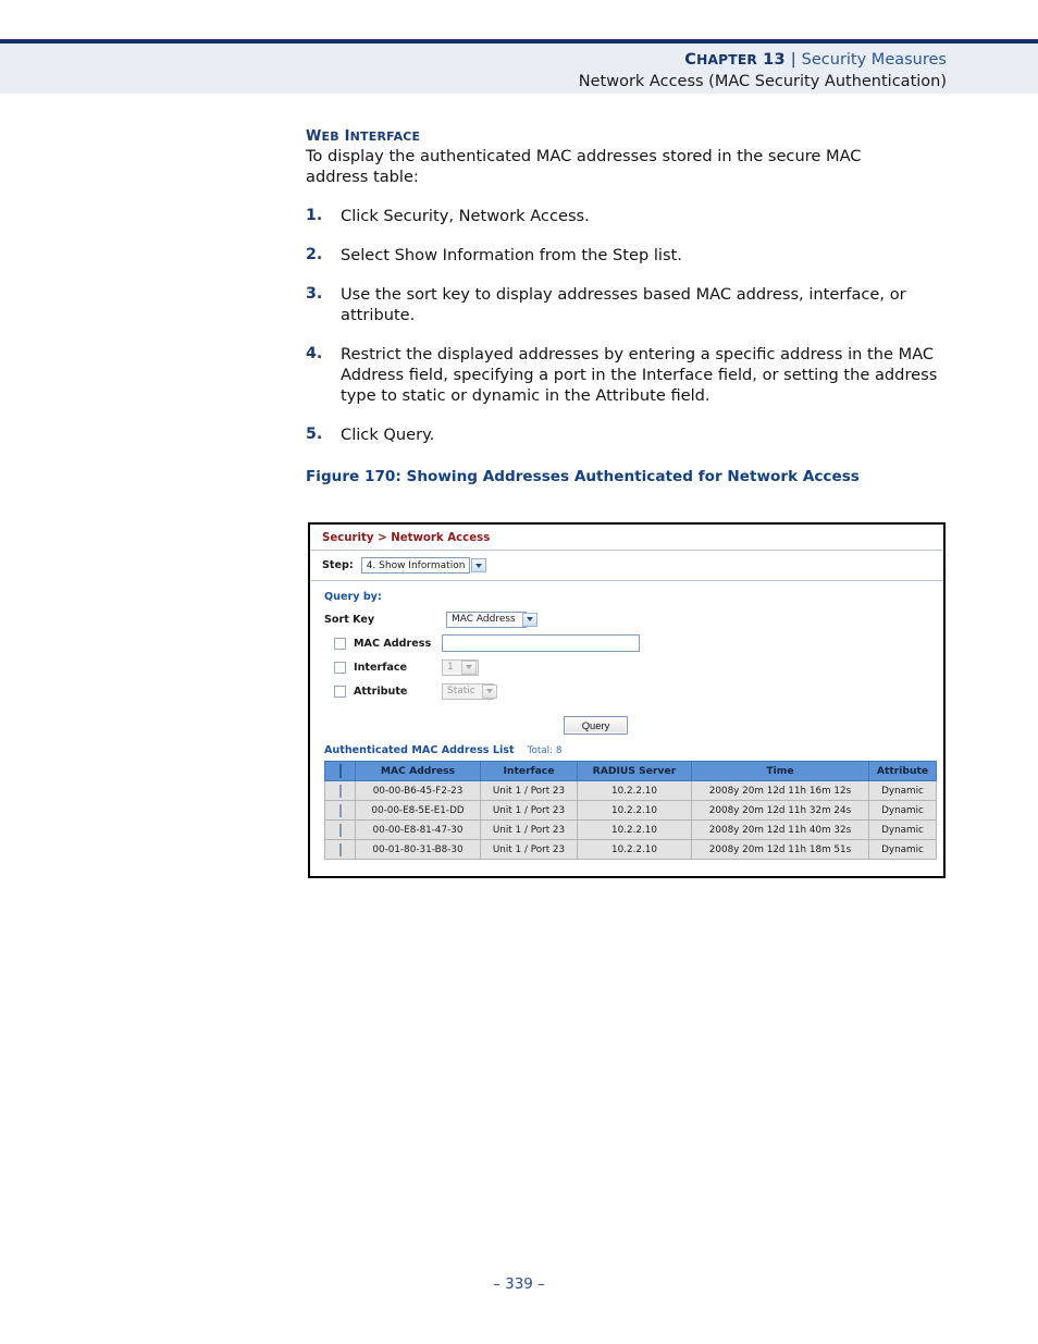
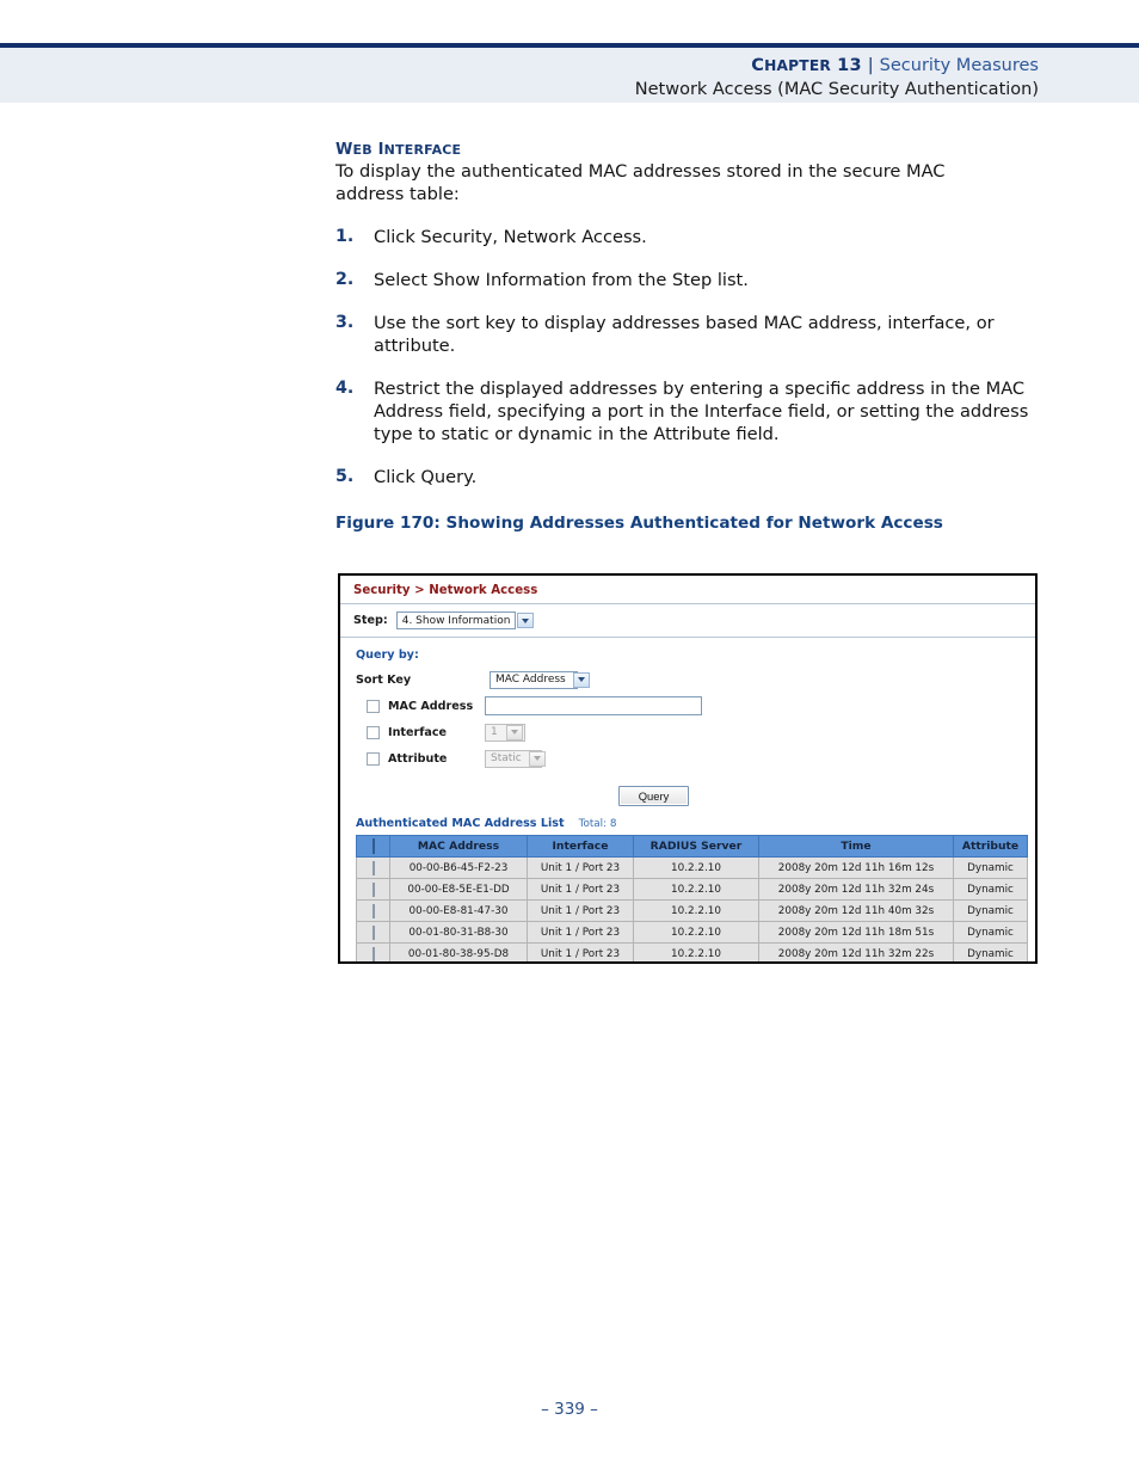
  CHAPTER 13 | Security Measures
  Network Access (MAC Security Authentication)
  WEB INTERFACE
  To display the authenticated MAC addresses stored in the secure MAC address table:
  1.
  Click Security, Network Access.
  2.
  Select Show Information from the Step list.
  3.
  Use the sort key to display addresses based MAC address, interface, or attribute.
  4.
  Restrict the displayed addresses by entering a specific address in the MAC Address field, specifying a port in the Interface field, or setting the address type to static or dynamic in the Attribute field.
  5.
  Click Query.
  Figure 170: Showing Addresses Authenticated for Network Access
  Security > Network Access
  Step:
  4. Show Information
  Query by:
  Sort Key
  MAC Address
  MAC Address
  Interface
  1
  Attribute
  Static
  Query
  Authenticated MAC Address List
  Total: 8
  	MAC Address	Interface	RADIUS Server	Time	Attribute
  	00-00-B6-45-F2-23	Unit 1 / Port 23	10.2.2.10	2008y 20m 12d 11h 16m 12s	Dynamic
  	00-00-E8-5E-E1-DD	Unit 1 / Port 23	10.2.2.10	2008y 20m 12d 11h 32m 24s	Dynamic
  	00-00-E8-81-47-30	Unit 1 / Port 23	10.2.2.10	2008y 20m 12d 11h 40m 32s	Dynamic
  	00-01-80-31-B8-30	Unit 1 / Port 23	10.2.2.10	2008y 20m 12d 11h 18m 51s	Dynamic
+ 	00-01-80-38-95-D8	Unit 1 / Port 23	10.2.2.10	2008y 20m 12d 11h 32m 22s	Dynamic
  – 339 –
